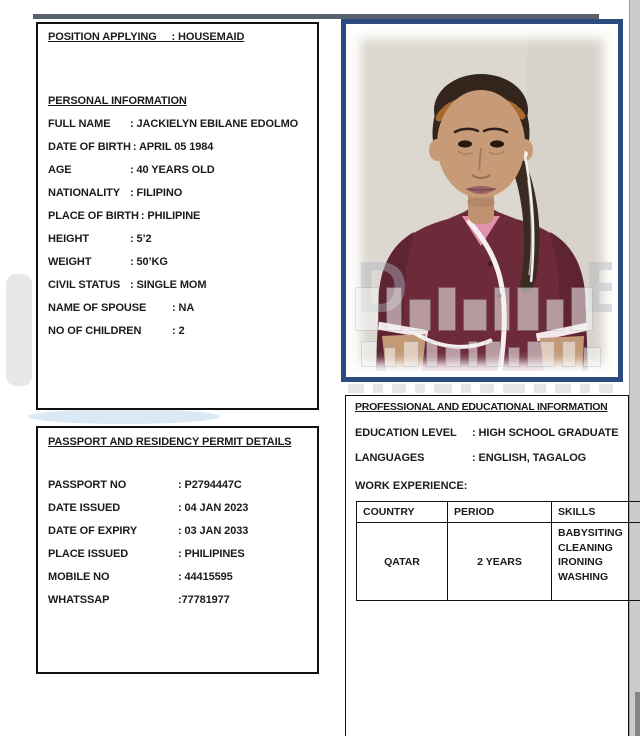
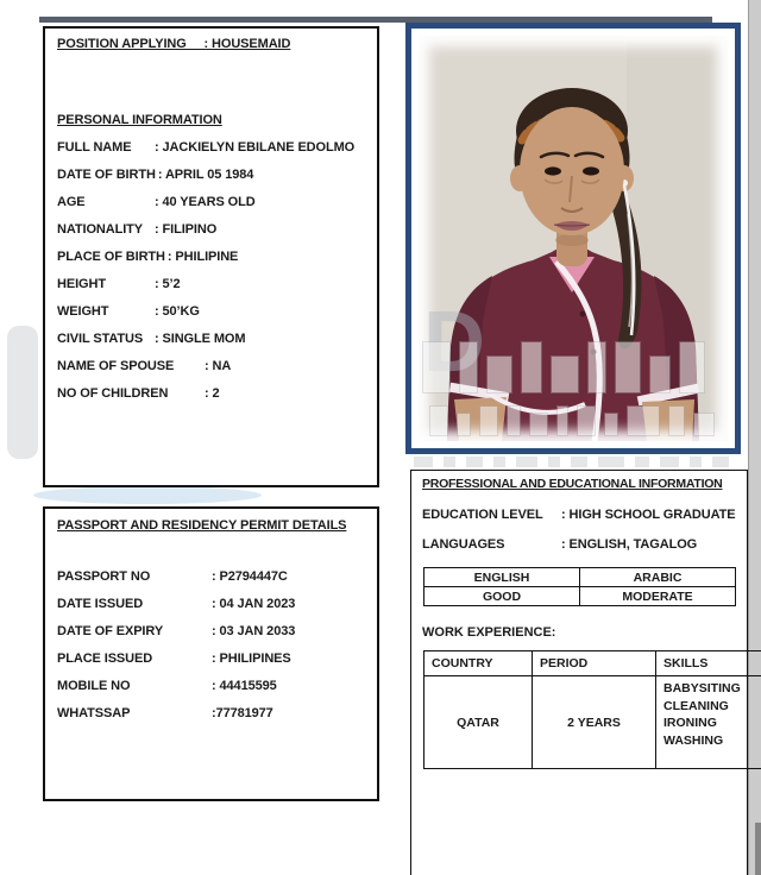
  D
- E
  POSITION APPLYING : HOUSEMAID
  PERSONAL INFORMATION
  FULL NAME
  : JACKIELYN EBILANE EDOLMO
  DATE OF BIRTH
  : APRIL 05 1984
  AGE
  : 40 YEARS OLD
  NATIONALITY
  : FILIPINO
  PLACE OF BIRTH
  : PHILIPINE
  HEIGHT
  : 5’2
  WEIGHT
  : 50’KG
  CIVIL STATUS
  : SINGLE MOM
  NAME OF SPOUSE
  : NA
  NO OF CHILDREN
  : 2
  PASSPORT AND RESIDENCY PERMIT DETAILS
  PASSPORT NO
  : P2794447C
  DATE ISSUED
  : 04 JAN 2023
  DATE OF EXPIRY
  : 03 JAN 2033
  PLACE ISSUED
  : PHILIPINES
  MOBILE NO
  : 44415595
  WHATSSAP
  :77781977
  PROFESSIONAL AND EDUCATIONAL INFORMATION
  EDUCATION LEVEL
  : HIGH SCHOOL GRADUATE
  LANGUAGES
  : ENGLISH, TAGALOG
+ ENGLISH	ARABIC
+ GOOD	MODERATE
  WORK EXPERIENCE:
  COUNTRY	PERIOD	SKILLS
  QATAR	2 YEARS	BABYSITING CLEANING IRONING WASHING
